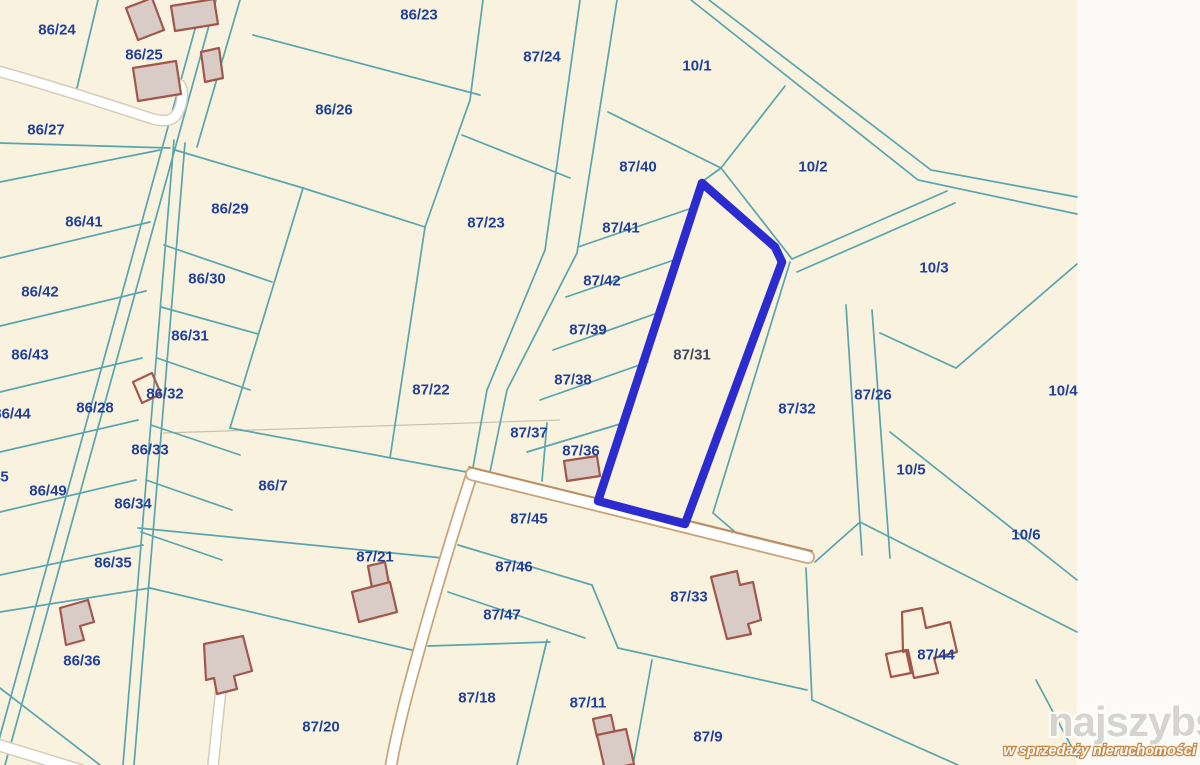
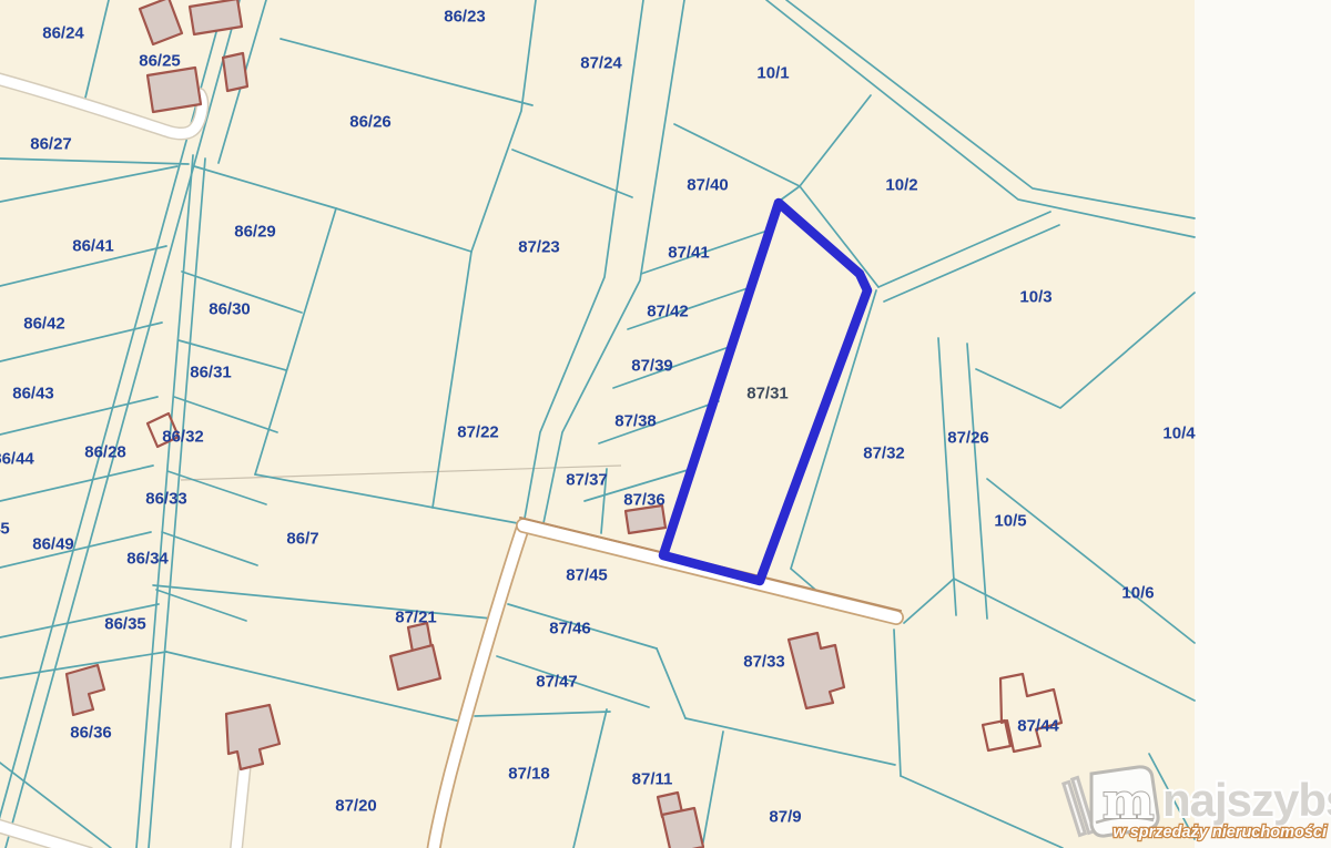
  86/24
  86/25
  86/23
  87/24
  10/1
  86/26
  86/27
  87/40
  10/2
  86/29
  86/41
  87/23
  87/41
  10/3
  86/30
  87/42
  86/42
  87/39
  86/31
  86/43
  87/31
  87/38
  87/22
  10/4
  86/32
  87/26
  86/28
  87/32
  6/44
  87/37
  86/33
  87/36
  10/5
  86/7
  86/49
  86/34
  87/45
  10/6
  87/21
  86/35
  87/46
  87/33
  87/47
  87/44
  86/36
  87/18
  87/11
  87/20
  87/9
+ m
  najszyb
  w sprzedaży nieruchomości
